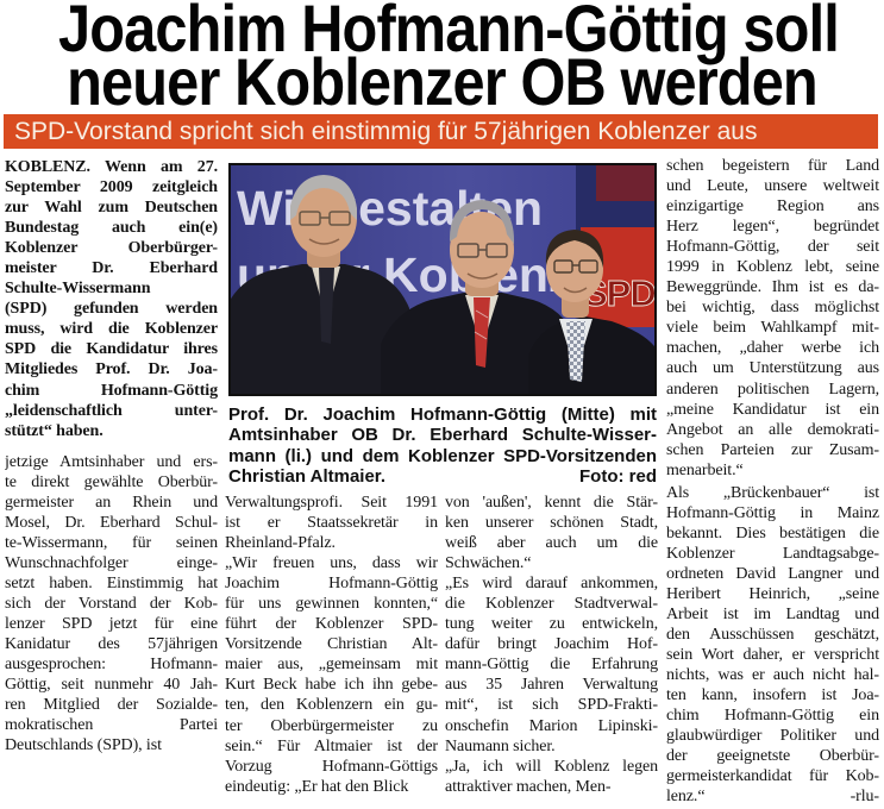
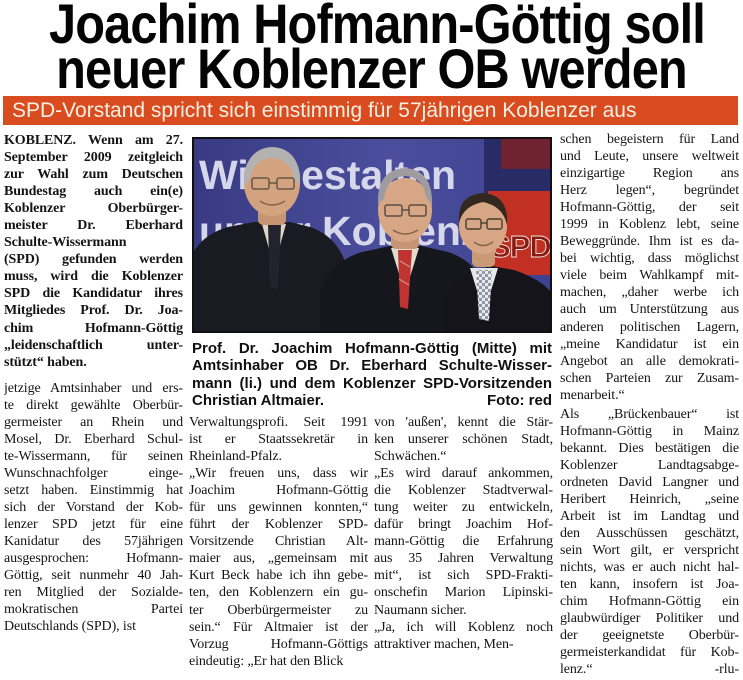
  Joachim Hofmann-Göttig soll
  neuer Koblenzer OB werden
  SPD-Vorstand spricht sich einstimmig für 57jährigen Koblenzer aus
  KOBLENZ. Wenn am 27.
  September 2009 zeitgleich
  zur Wahl zum Deutschen
  Bundestag auch ein(e)
  Koblenzer Oberbürger-
  meister Dr. Eberhard
  Schulte-Wissermann
  (SPD) gefunden werden
  muss, wird die Koblenzer
  SPD die Kandidatur ihres
  Mitgliedes Prof. Dr. Joa-
  chim Hofmann-Göttig
  „leidenschaftlich unter-
  stützt“ haben.
  jetzige Amtsinhaber und ers-
  te direkt gewählte Oberbür-
  germeister an Rhein und
  Mosel, Dr. Eberhard Schul-
  te-Wissermann, für seinen
  Wunschnachfolger einge-
  setzt haben. Einstimmig hat
  sich der Vorstand der Kob-
  lenzer SPD jetzt für eine
  Kanidatur des 57jährigen
  ausgesprochen: Hofmann-
  Göttig, seit nunmehr 40 Jah-
  ren Mitglied der Sozialde-
  mokratischen Partei
  Deutschlands (SPD), ist
  SPD
  Prof. Dr. Joachim Hofmann-Göttig (Mitte) mit
  Amtsinhaber OB Dr. Eberhard Schulte-Wisser-
  mann (li.) und dem Koblenzer SPD-Vorsitzenden
  Christian Altmaier.
  Foto: red
  Verwaltungsprofi. Seit 1991
  ist er Staatssekretär in
  Rheinland-Pfalz.
  „Wir freuen uns, dass wir
  Joachim Hofmann-Göttig
  für uns gewinnen konnten,“
  führt der Koblenzer SPD-
  Vorsitzende Christian Alt-
  maier aus, „gemeinsam mit
  Kurt Beck habe ich ihn gebe-
  ten, den Koblenzern ein gu-
  ter Oberbürgermeister zu
  sein.“ Für Altmaier ist der
  Vorzug Hofmann-Göttigs
  eindeutig: „Er hat den Blick
  von 'außen', kennt die Stär-
  ken unserer schönen Stadt,
- weiß aber auch um die
  Schwächen.“
  „Es wird darauf ankommen,
  die Koblenzer Stadtverwal-
  tung weiter zu entwickeln,
  dafür bringt Joachim Hof-
  mann-Göttig die Erfahrung
  aus 35 Jahren Verwaltung
  mit“, ist sich SPD-Frakti-
  onschefin Marion Lipinski-
  Naumann sicher.
- „Ja, ich will Koblenz legen
+ „Ja, ich will Koblenz noch
  attraktiver machen, Men-
  schen begeistern für Land
  und Leute, unsere weltweit
  einzigartige Region ans
  Herz legen“, begründet
  Hofmann-Göttig, der seit
  1999 in Koblenz lebt, seine
  Beweggründe. Ihm ist es da-
  bei wichtig, dass möglichst
  viele beim Wahlkampf mit-
  machen, „daher werbe ich
  auch um Unterstützung aus
  anderen politischen Lagern,
  „meine Kandidatur ist ein
  Angebot an alle demokrati-
  schen Parteien zur Zusam-
  menarbeit.“
  Als „Brückenbauer“ ist
  Hofmann-Göttig in Mainz
  bekannt. Dies bestätigen die
  Koblenzer Landtagsabge-
  ordneten David Langner und
  Heribert Heinrich, „seine
  Arbeit ist im Landtag und
  den Ausschüssen geschätzt,
- sein Wort daher, er verspricht
+ sein Wort gilt, er verspricht
  nichts, was er auch nicht hal-
  ten kann, insofern ist Joa-
  chim Hofmann-Göttig ein
  glaubwürdiger Politiker und
  der geeignetste Oberbür-
  germeisterkandidat für Kob-
  lenz.“
  -rlu-
